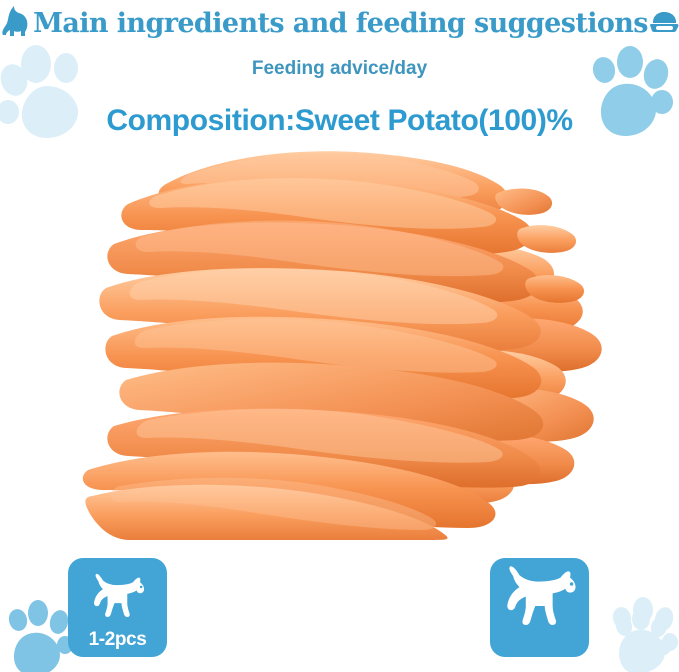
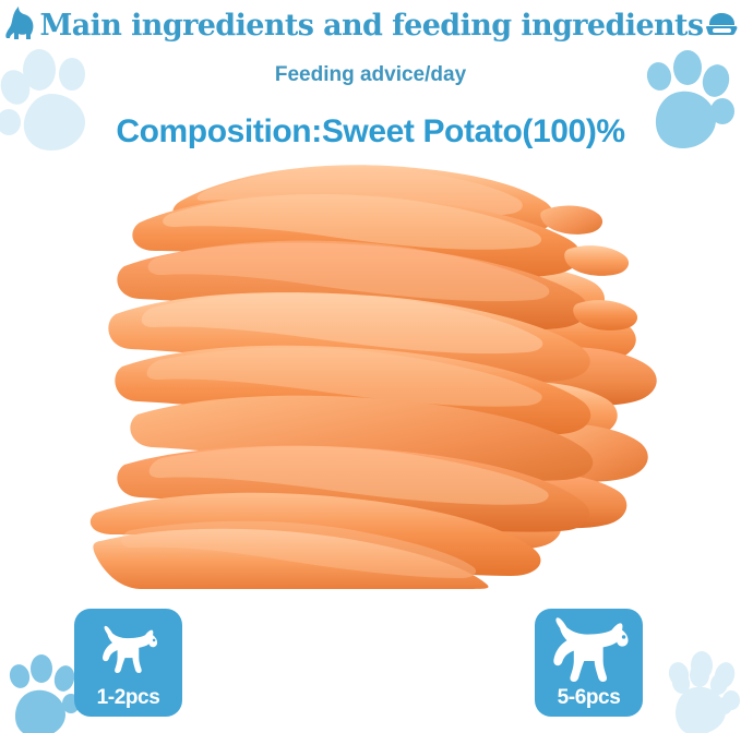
- Main ingredients and feeding suggestions
+ Main ingredients and feeding ingredients
  Feeding advice/day
  Composition:Sweet Potato(100)%
  1-2pcs
+ 5-6pcs
